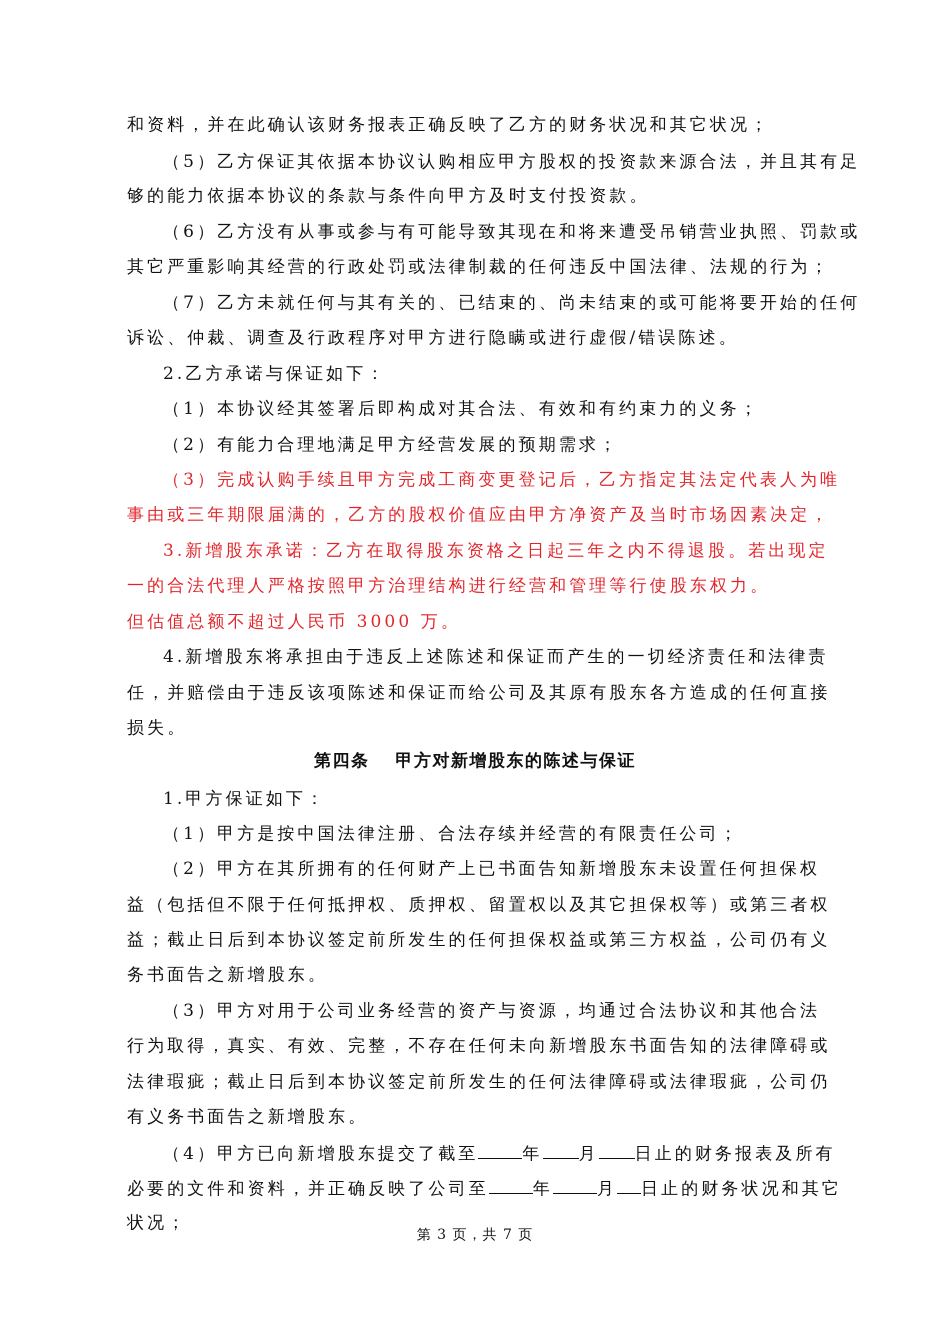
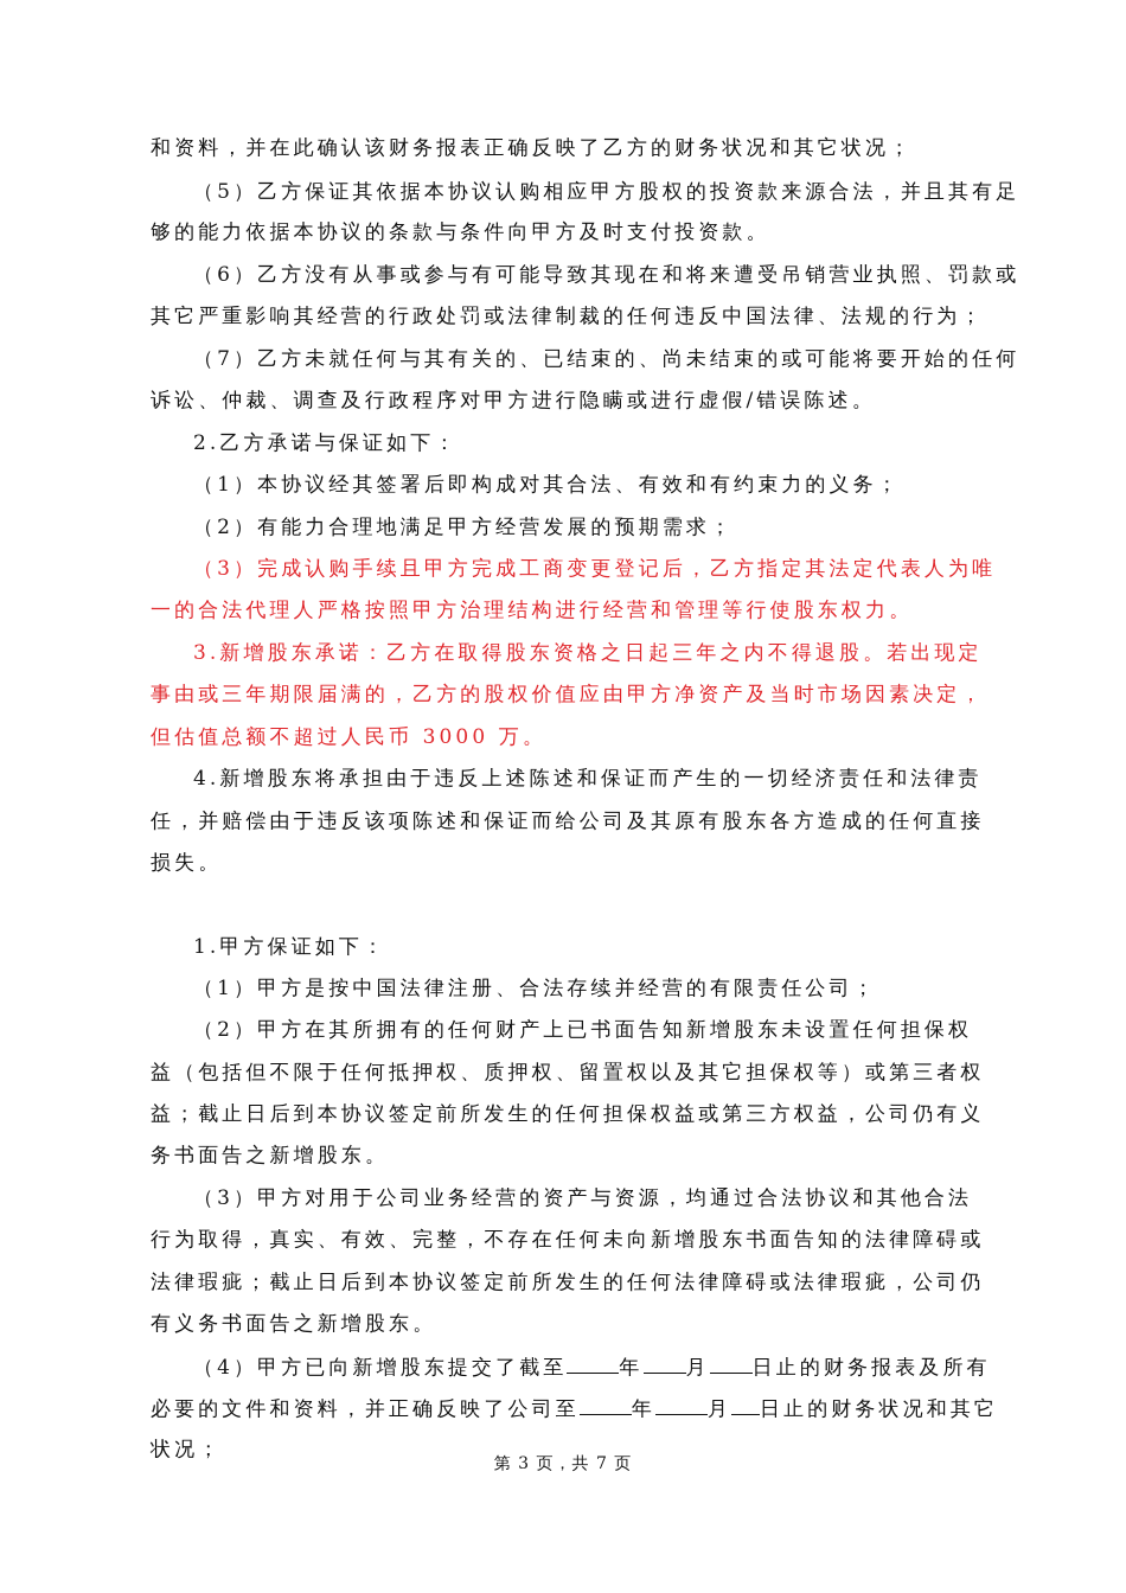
  和资料，并在此确认该财务报表正确反映了乙方的财务状况和其它状况；
  （5）乙方保证其依据本协议认购相应甲方股权的投资款来源合法，并且其有足
  够的能力依据本协议的条款与条件向甲方及时支付投资款。
  （6）乙方没有从事或参与有可能导致其现在和将来遭受吊销营业执照、罚款或
  其它严重影响其经营的行政处罚或法律制裁的任何违反中国法律、法规的行为；
  （7）乙方未就任何与其有关的、已结束的、尚未结束的或可能将要开始的任何
  诉讼、仲裁、调查及行政程序对甲方进行隐瞒或进行虚假/错误陈述。
  2.乙方承诺与保证如下：
  （1）本协议经其签署后即构成对其合法、有效和有约束力的义务；
  （2）有能力合理地满足甲方经营发展的预期需求；
  （3）完成认购手续且甲方完成工商变更登记后，乙方指定其法定代表人为唯
- 事由或三年期限届满的，乙方的股权价值应由甲方净资产及当时市场因素决定，
+ 一的合法代理人严格按照甲方治理结构进行经营和管理等行使股东权力。
  3.新增股东承诺：乙方在取得股东资格之日起三年之内不得退股。若出现定
- 一的合法代理人严格按照甲方治理结构进行经营和管理等行使股东权力。
+ 事由或三年期限届满的，乙方的股权价值应由甲方净资产及当时市场因素决定，
  但估值总额不超过人民币 3000 万。
  4.新增股东将承担由于违反上述陈述和保证而产生的一切经济责任和法律责
  任，并赔偿由于违反该项陈述和保证而给公司及其原有股东各方造成的任何直接
  损失。
- 第四条 甲方对新增股东的陈述与保证
  1.甲方保证如下：
  （1）甲方是按中国法律注册、合法存续并经营的有限责任公司；
  （2）甲方在其所拥有的任何财产上已书面告知新增股东未设置任何担保权
  益（包括但不限于任何抵押权、质押权、留置权以及其它担保权等）或第三者权
  益；截止日后到本协议签定前所发生的任何担保权益或第三方权益，公司仍有义
  务书面告之新增股东。
  （3）甲方对用于公司业务经营的资产与资源，均通过合法协议和其他合法
  行为取得，真实、有效、完整，不存在任何未向新增股东书面告知的法律障碍或
  法律瑕疵；截止日后到本协议签定前所发生的任何法律障碍或法律瑕疵，公司仍
  有义务书面告之新增股东。
  （4）甲方已向新增股东提交了截至 年 月 日止的财务报表及所有
  必要的文件和资料，并正确反映了公司至 年 月 日止的财务状况和其它
  状况；
  第 3 页，共 7 页
